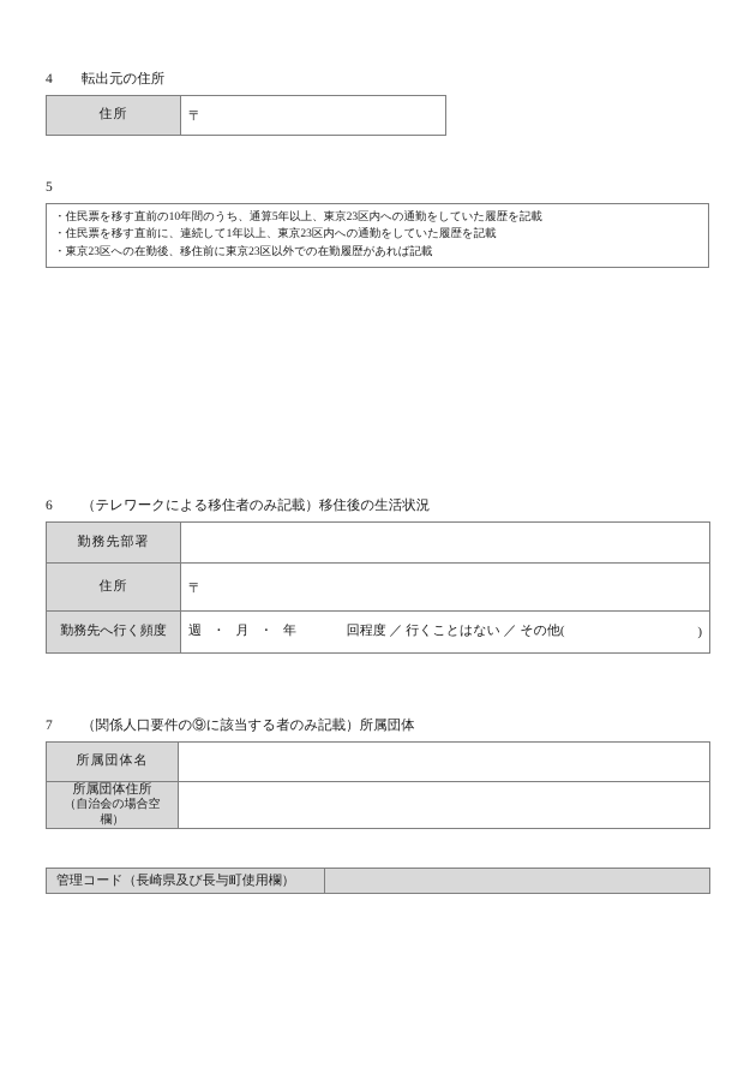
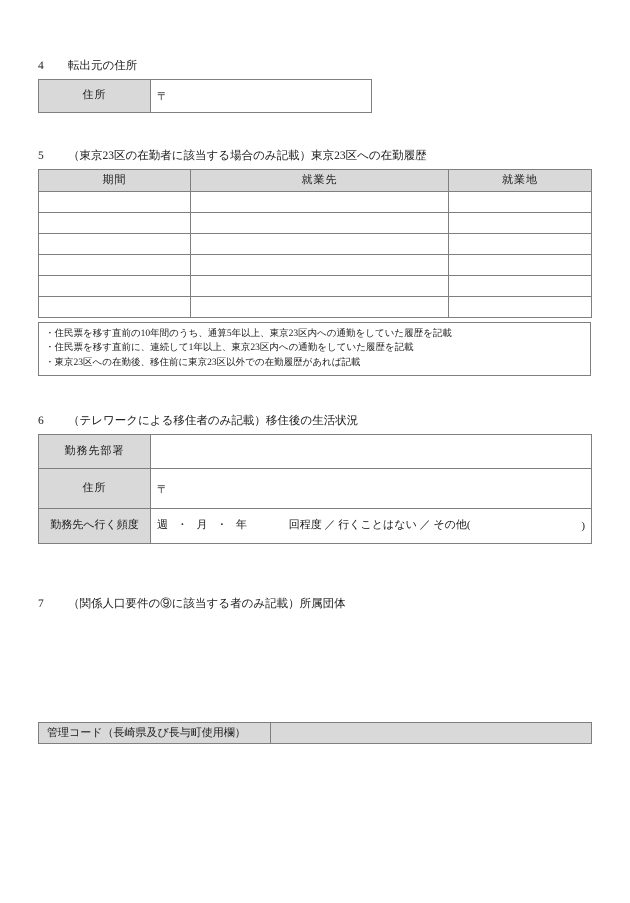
  4
  転出元の住所
  住所	〒
  5
+ （東京23区の在勤者に該当する場合のみ記載）東京23区への在勤履歴
+ 期間	就業先	就業地
  ・住民票を移す直前の10年間のうち、通算5年以上、東京23区内への通勤をしていた履歴を記載
  ・住民票を移す直前に、連続して1年以上、東京23区内への通勤をしていた履歴を記載
  ・東京23区への在勤後、移住前に東京23区以外での在勤履歴があれば記載
  6
  （テレワークによる移住者のみ記載）移住後の生活状況
  勤務先部署
  住所	〒
  勤務先へ行く頻度	週 ・ 月 ・ 年 回程度 ／ 行くことはない ／ その他( )
  7
  （関係人口要件の⑨に該当する者のみ記載）所属団体
- 所属団体名
- 所属団体住所 （自治会の場合空欄）
  管理コード（長崎県及び長与町使用欄）
